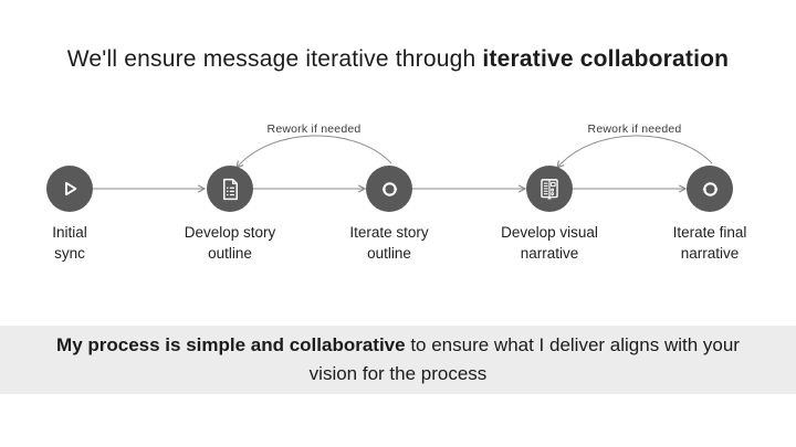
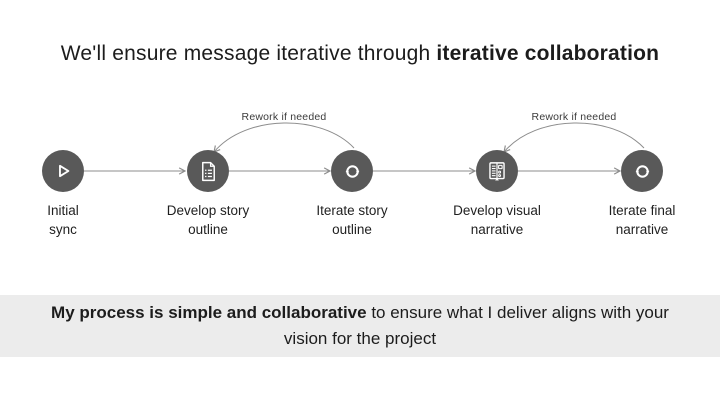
  We'll ensure message iterative through iterative collaboration
  Rework if needed
  Rework if needed
  Initial
  sync
  Develop story
  outline
  Iterate story
  outline
  Develop visual
  narrative
  Iterate final
  narrative
- My process is simple and collaborative to ensure what I deliver aligns with your vision for the process
+ My process is simple and collaborative to ensure what I deliver aligns with your vision for the project
